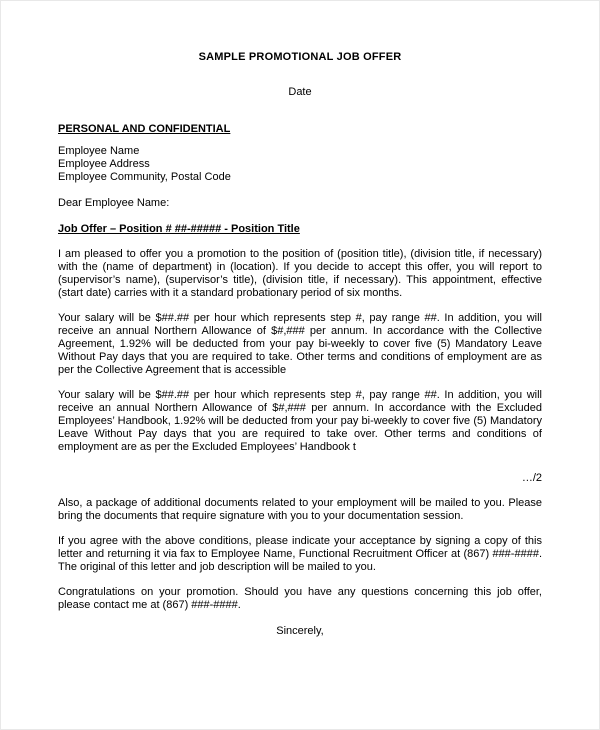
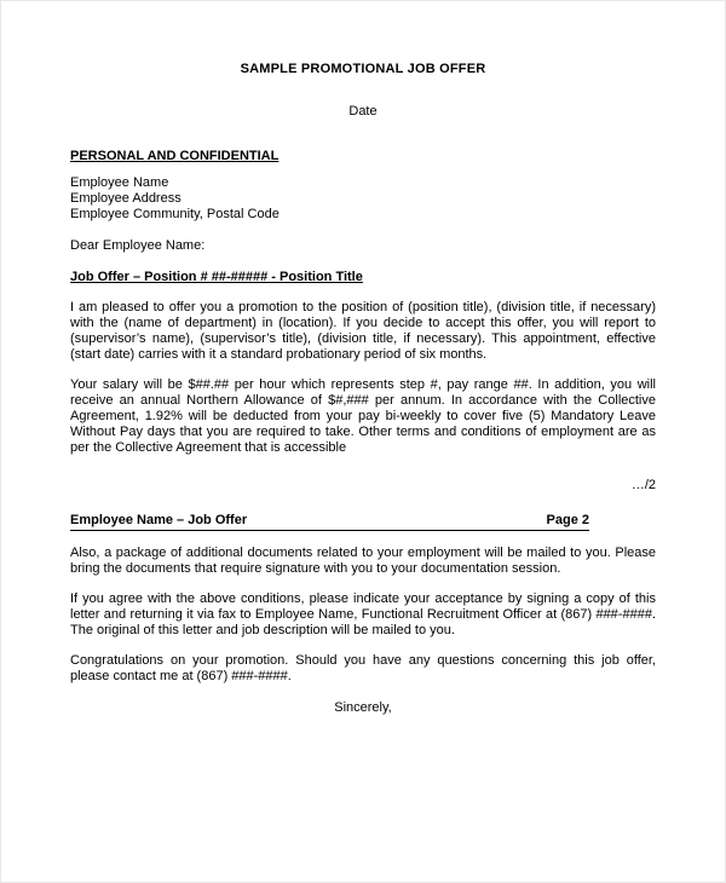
  SAMPLE PROMOTIONAL JOB OFFER
  Date
  PERSONAL AND CONFIDENTIAL
  Employee Name
  Employee Address
  Employee Community, Postal Code
  Dear Employee Name:
  Job Offer – Position # ##-##### - Position Title
  I am pleased to offer you a promotion to the position of (position title), (division title, if necessary) with the (name of department) in (location). If you decide to accept this offer, you will report to (supervisor’s name), (supervisor’s title), (division title, if necessary). This appointment, effective (start date) carries with it a standard probationary period of six months.
  Your salary will be $##.## per hour which represents step #, pay range ##. In addition, you will receive an annual Northern Allowance of $#,### per annum. In accordance with the Collective Agreement, 1.92% will be deducted from your pay bi-weekly to cover five (5) Mandatory Leave Without Pay days that you are required to take. Other terms and conditions of employment are as per the Collective Agreement that is accessible
- Your salary will be $##.## per hour which represents step #, pay range ##. In addition, you will receive an annual Northern Allowance of $#,### per annum. In accordance with the Excluded Employees’ Handbook, 1.92% will be deducted from your pay bi-weekly to cover five (5) Mandatory Leave Without Pay days that you are required to take over. Other terms and conditions of employment are as per the Excluded Employees’ Handbook t
  …/2
+ Employee Name – Job Offer
+ Page 2
  Also, a package of additional documents related to your employment will be mailed to you. Please bring the documents that require signature with you to your documentation session.
  If you agree with the above conditions, please indicate your acceptance by signing a copy of this letter and returning it via fax to Employee Name, Functional Recruitment Officer at (867) ###-####. The original of this letter and job description will be mailed to you.
  Congratulations on your promotion. Should you have any questions concerning this job offer, please contact me at (867) ###-####.
  Sincerely,
